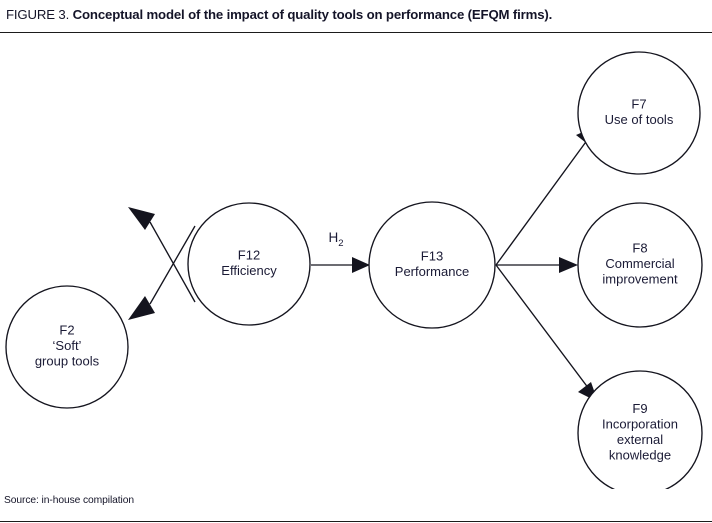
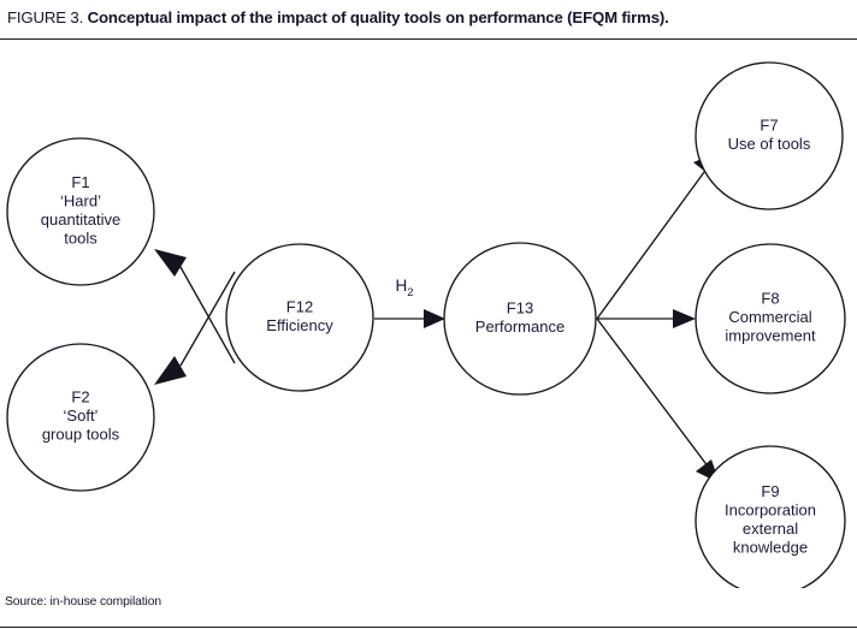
- FIGURE 3. Conceptual model of the impact of quality tools on performance (EFQM firms).
+ FIGURE 3. Conceptual impact of the impact of quality tools on performance (EFQM firms).
  H2
+ F1 ‘Hard’ quantitative tools
  F2 ‘Soft’ group tools
  F12 Efficiency
  F13 Performance
  F7 Use of tools
  F8 Commercial improvement
  F9 Incorporation external knowledge
  Source: in-house compilation
